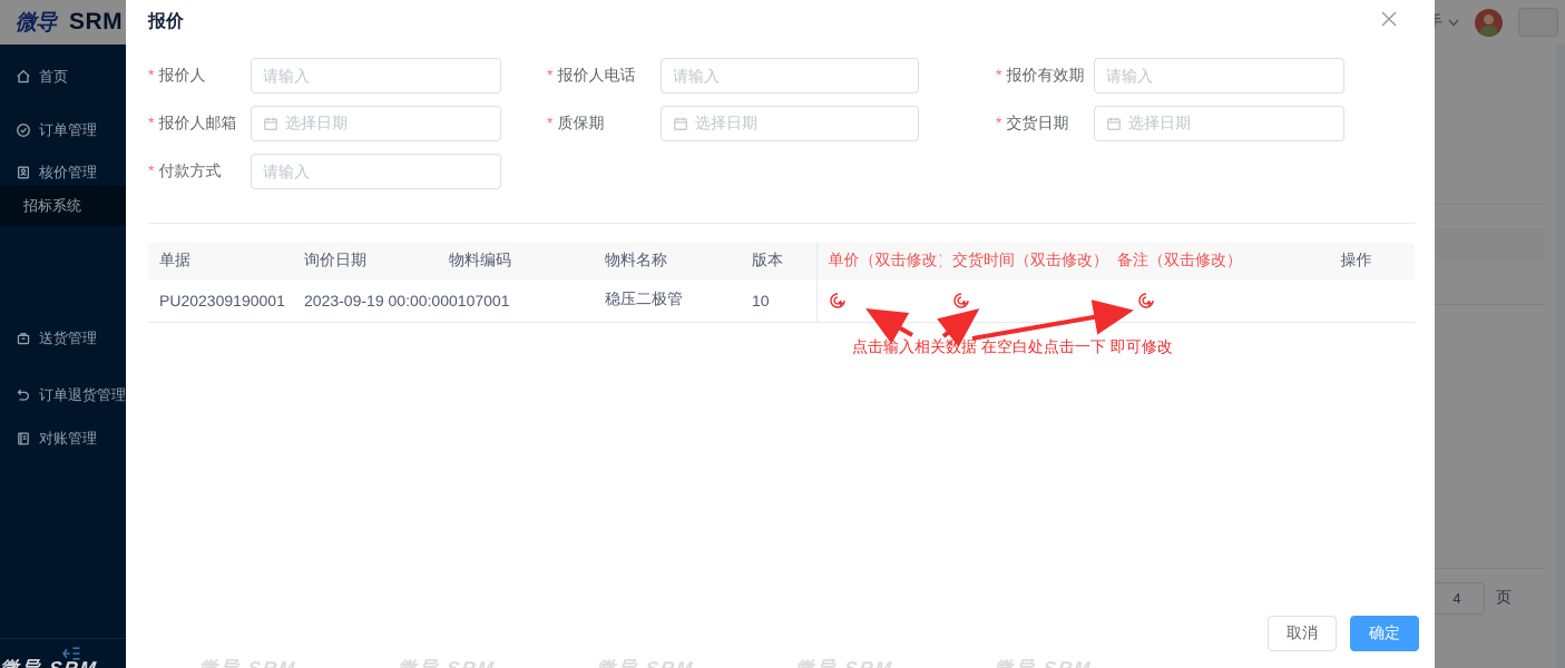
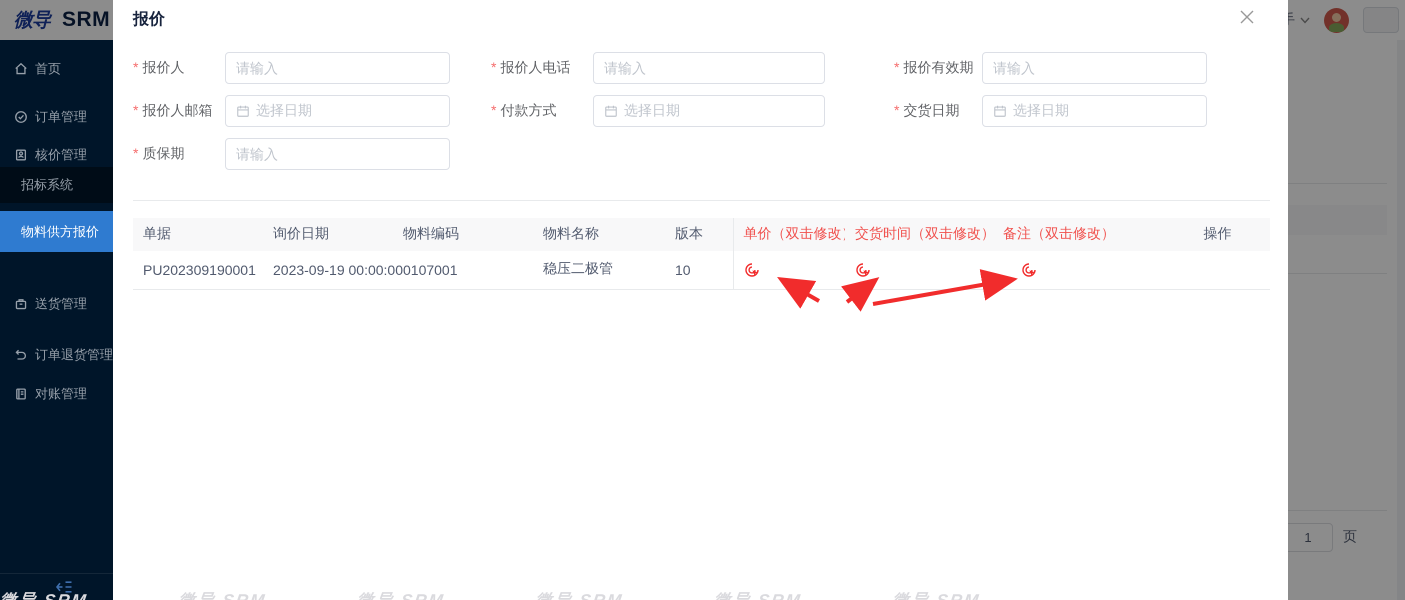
  微导
  SRM
- 4
+ 1
  页
  首页
  订单管理
  核价管理
  招标系统
+ 物料供方报价
  送货管理
  订单退货管理
  对账管理
  报价
  报价人
  请输入
  报价人电话
  请输入
  报价有效期
  请输入
  报价人邮箱
  选择日期
- 质保期
+ 付款方式
  选择日期
  交货日期
  选择日期
- 付款方式
+ 质保期
  请输入
  单据	询价日期	物料编码	物料名称	版本	单价（双击修改	交货时间（双击修改）	备注（双击修改）	操作
  PU202309190001	2023-09-19 00:00:00	0107001	稳压二极管	10
- 点击输入相关数据 在空白处点击一下 即可修改
- 取消
- 确定
